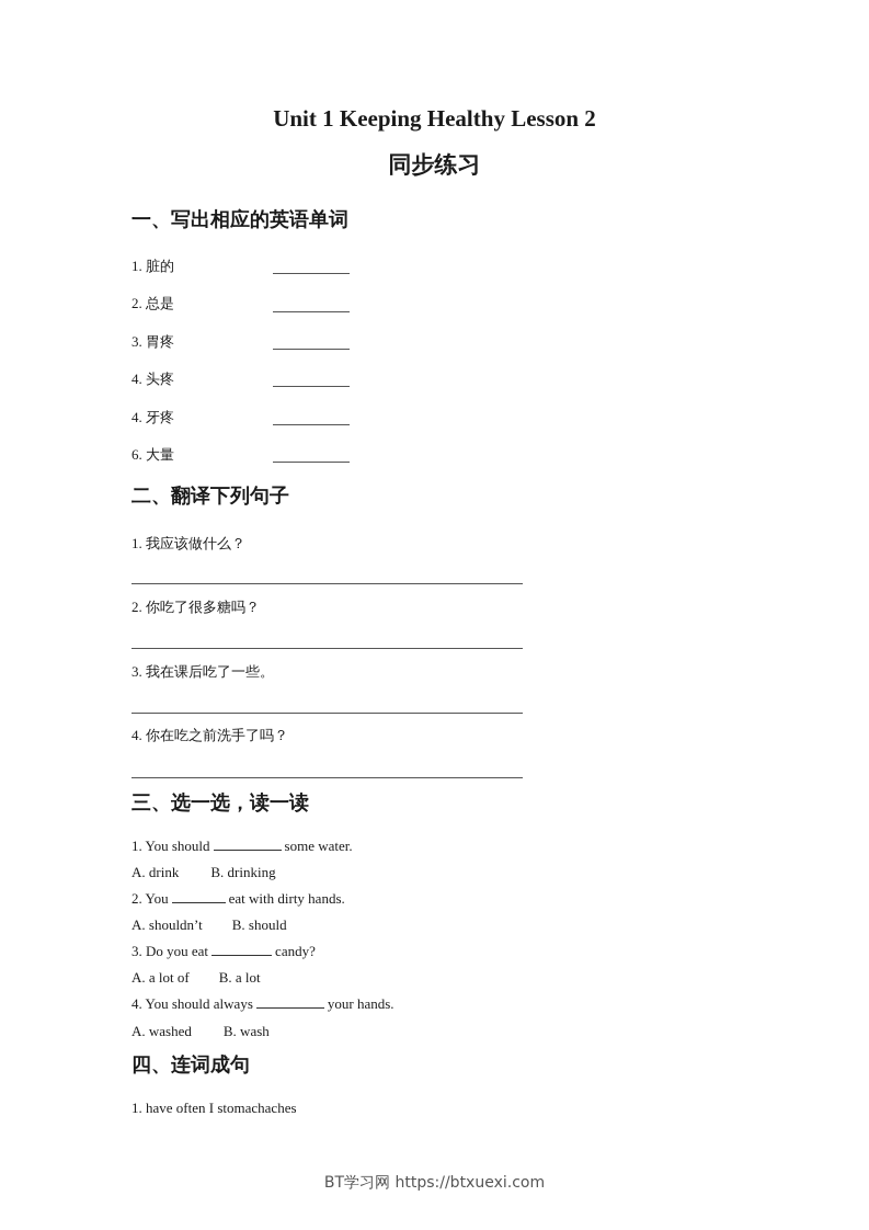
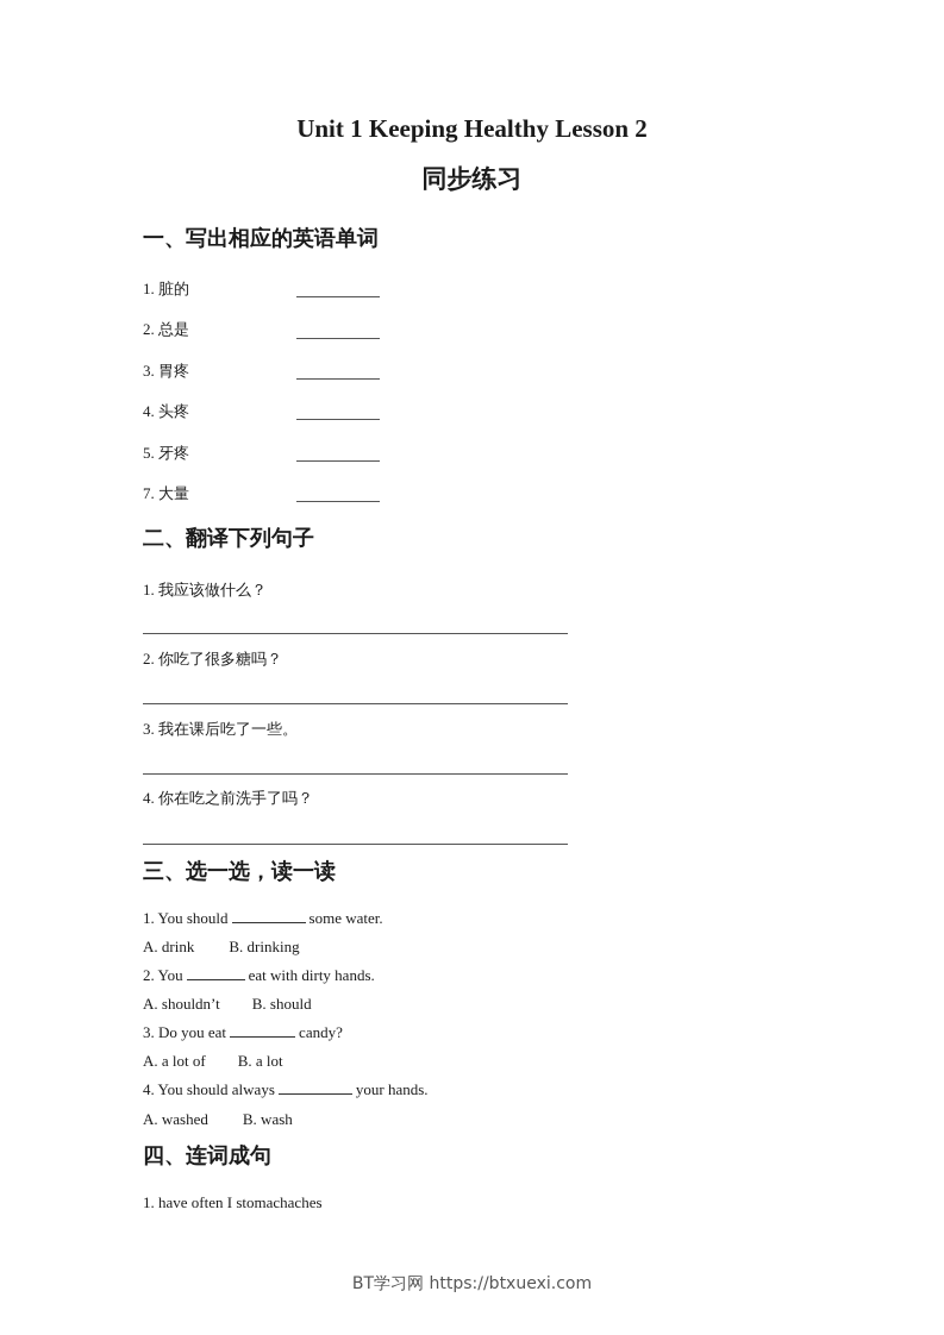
  Unit 1 Keeping Healthy Lesson 2
  同步练习
  一、写出相应的英语单词
  1. 脏的
  2. 总是
  3. 胃疼
  4. 头疼
- 4. 牙疼
+ 5. 牙疼
- 6. 大量
+ 7. 大量
  二、翻译下列句子
  1. 我应该做什么？
  2. 你吃了很多糖吗？
  3. 我在课后吃了一些。
  4. 你在吃之前洗手了吗？
  三、选一选，读一读
  1. You should some water.
  A. drink B. drinking
  2. You eat with dirty hands.
  A. shouldn’t B. should
  3. Do you eat candy?
  A. a lot of B. a lot
  4. You should always your hands.
  A. washed B. wash
  四、连词成句
  1. have often I stomachaches
  BT学习网 https://btxuexi.com
